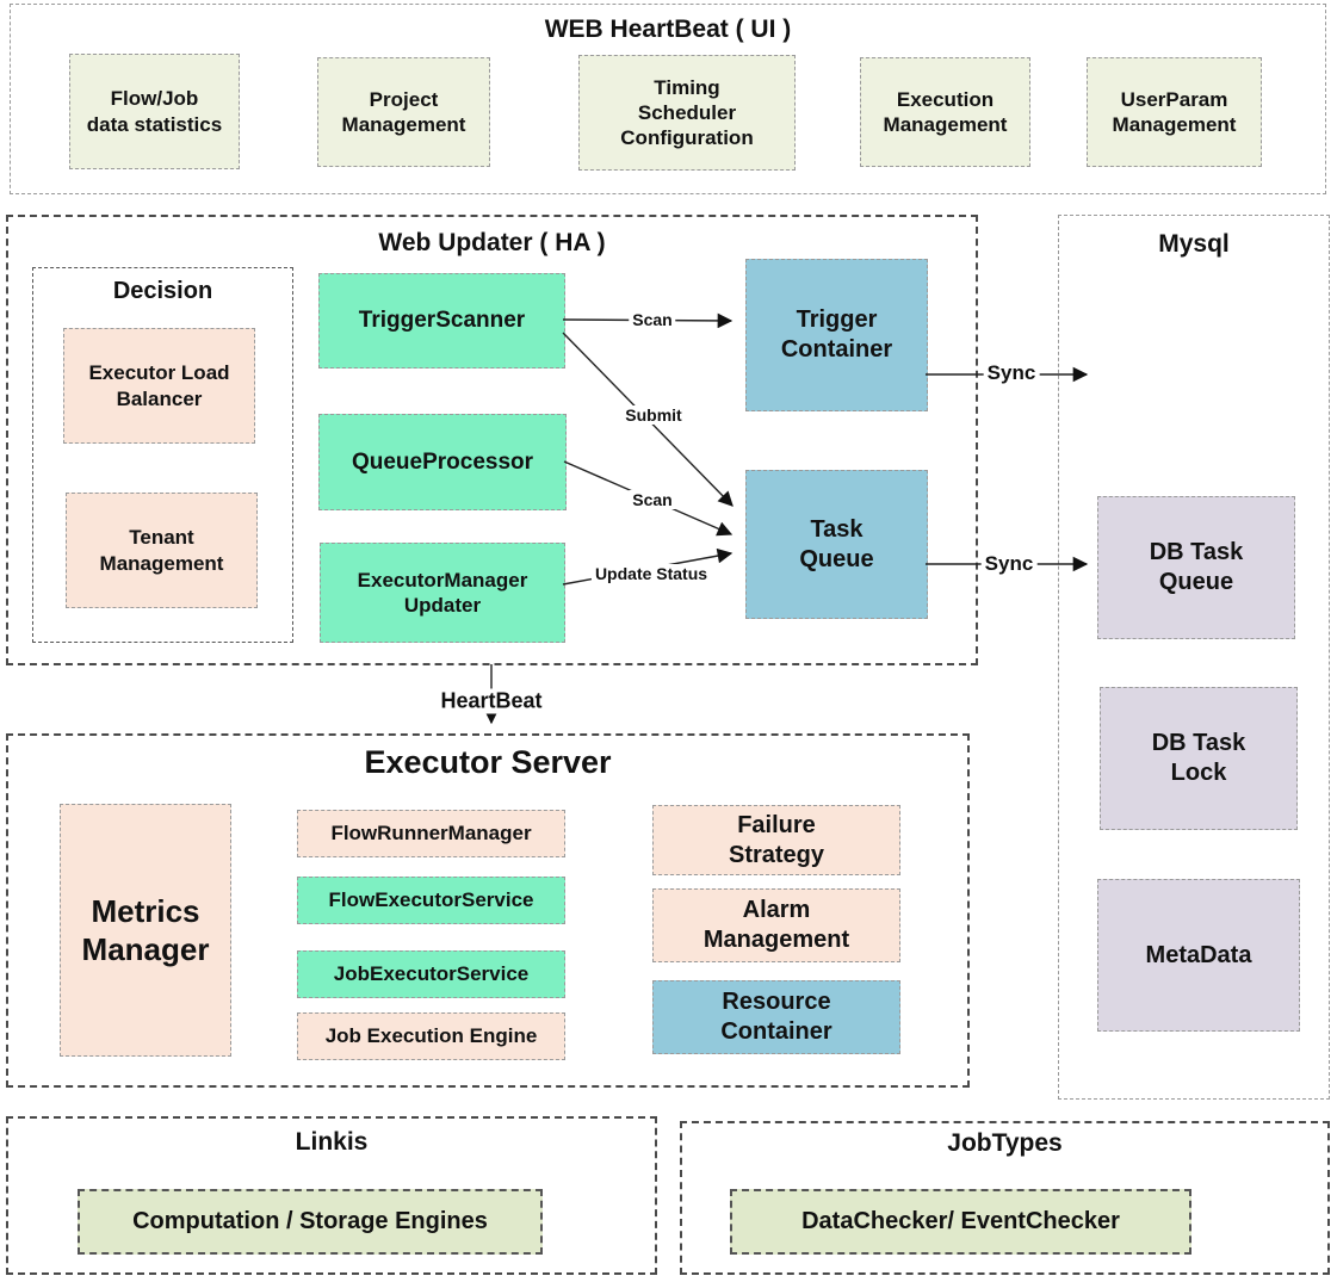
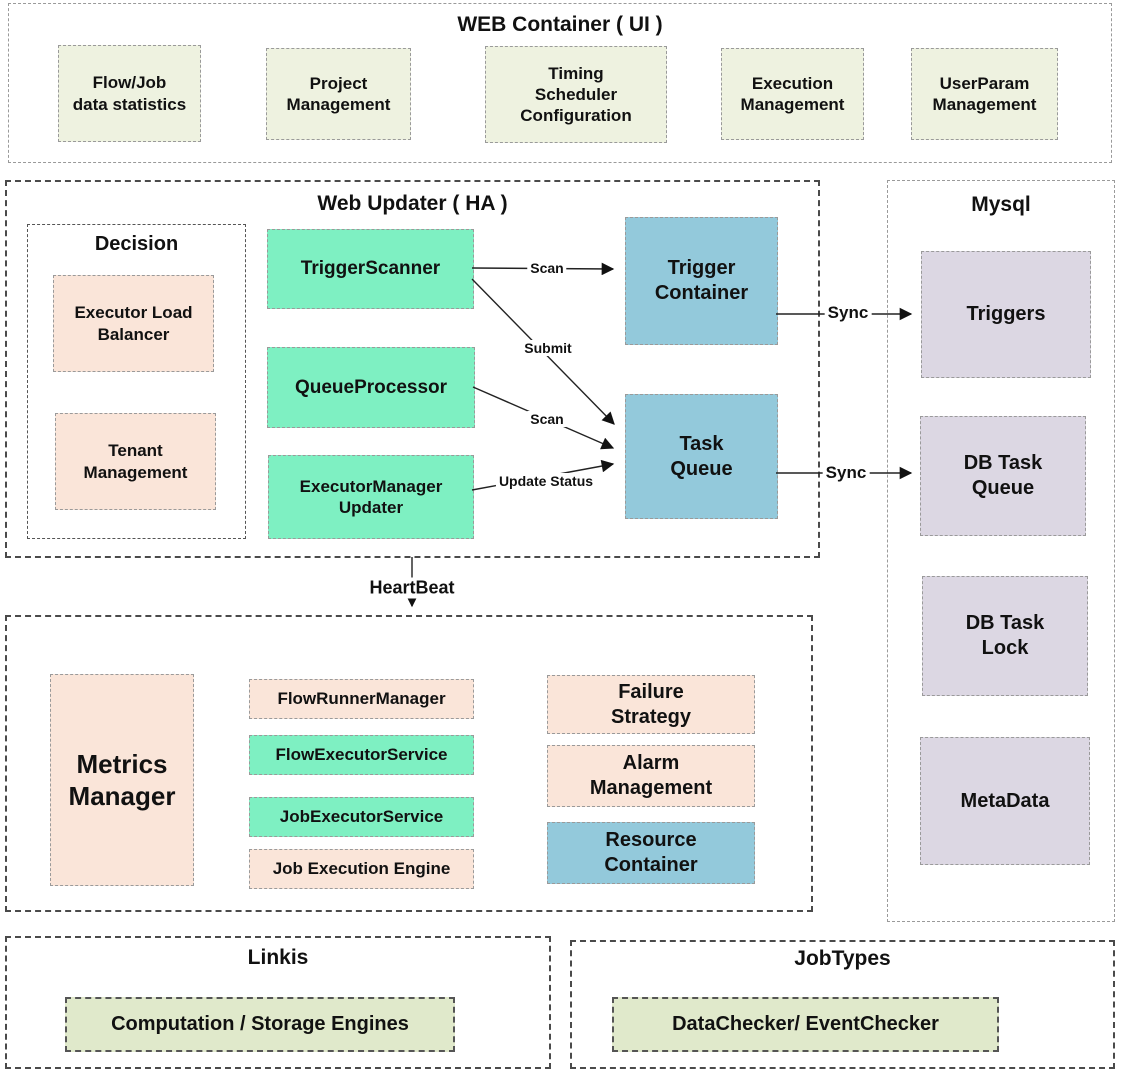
- WEB HeartBeat ( UI )
+ WEB Container ( UI )
  Flow/Job
  data statistics
  Project
  Management
  Timing
  Scheduler
  Configuration
  Execution
  Management
  UserParam
  Management
  Web Updater ( HA )
  Decision
  Executor Load
  Balancer
  Tenant
  Management
  TriggerScanner
  QueueProcessor
  ExecutorManager
  Updater
  Trigger
  Container
  Task
  Queue
  Mysql
+ Triggers
  DB Task
  Queue
  DB Task
  Lock
  MetaData
- Executor Server
  Metrics
  Manager
  FlowRunnerManager
  FlowExecutorService
  JobExecutorService
  Job Execution Engine
  Failure
  Strategy
  Alarm
  Management
  Resource
  Container
  Linkis
  Computation / Storage Engines
  JobTypes
  DataChecker/ EventChecker
  Scan
  Submit
  Scan
  Update Status
  Sync
  Sync
  HeartBeat
